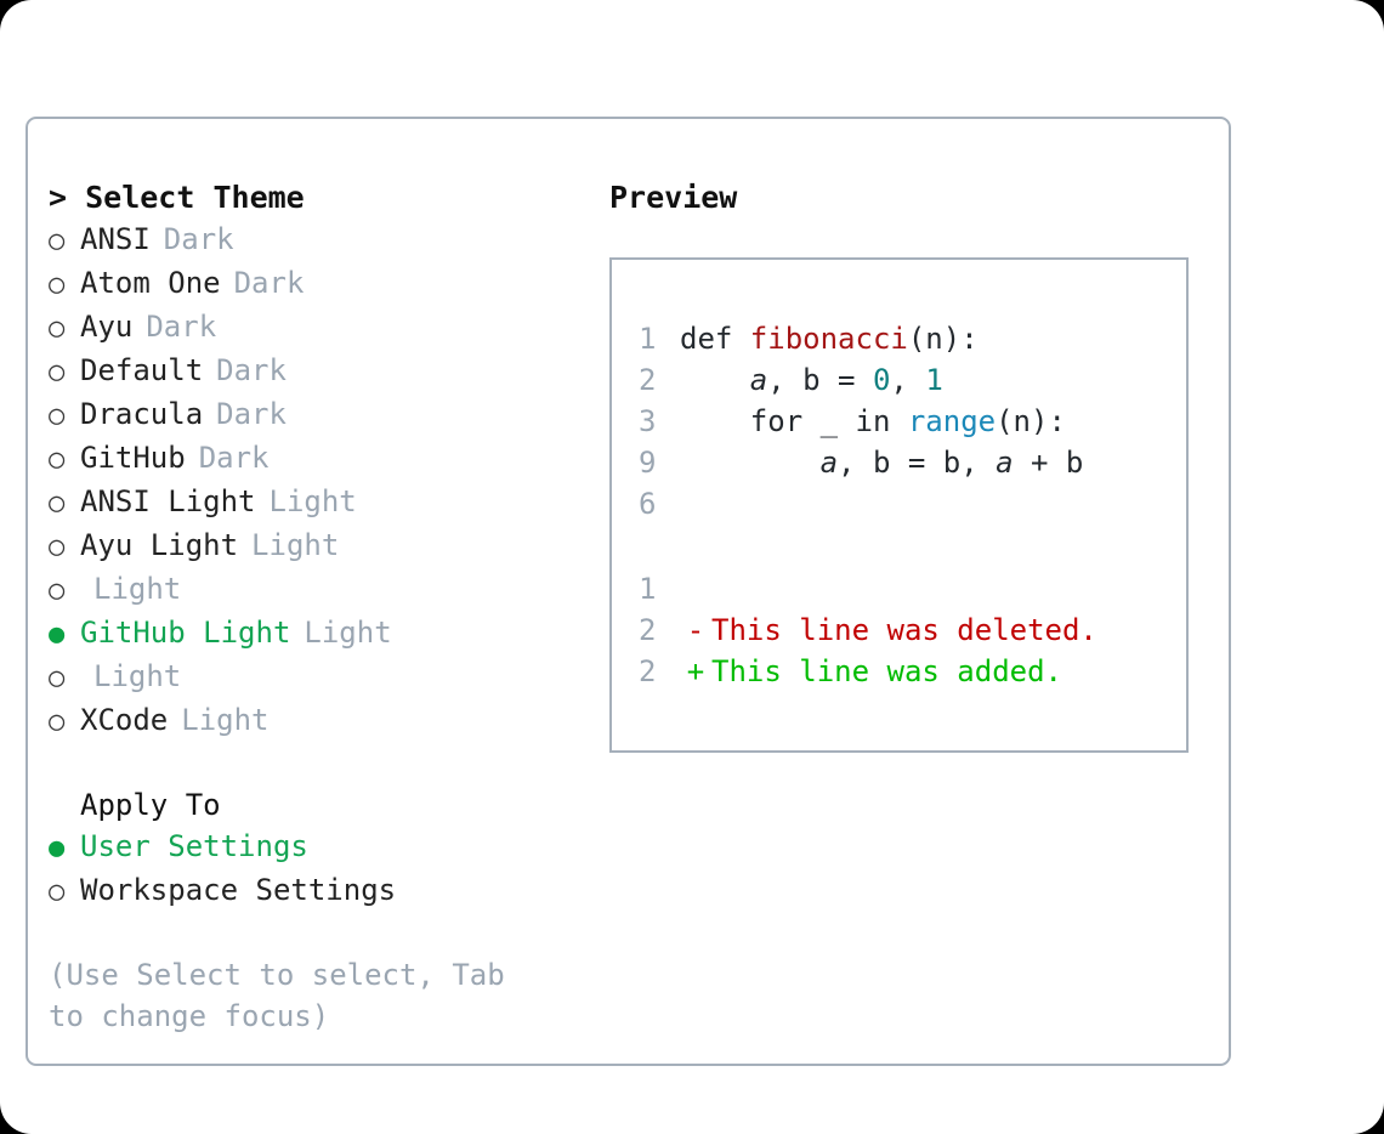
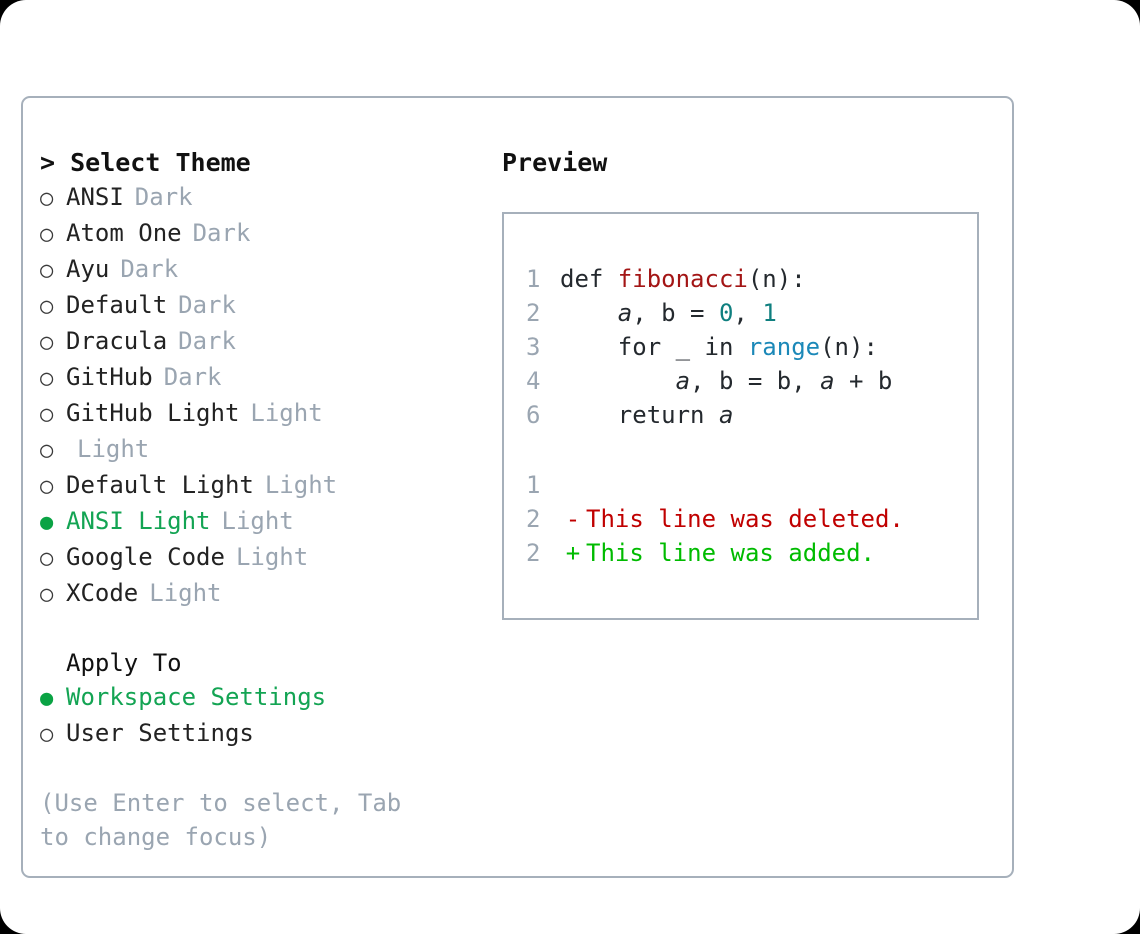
  > Select Theme
  ○
  ANSI
  Dark
  ○
  Atom One
  Dark
  ○
  Ayu
  Dark
  ○
  Default
  Dark
  ○
  Dracula
  Dark
  ○
  GitHub
  Dark
  ○
- ANSI Light
+ GitHub Light
  Light
  ○
- Ayu Light
  Light
  ○
+ Default Light
  Light
  ●
- GitHub Light
+ ANSI Light
  Light
  ○
+ Google Code
  Light
  ○
  XCode
  Light
  Apply To
  ●
- User Settings
+ Workspace Settings
  ○
- Workspace Settings
+ User Settings
- (Use Select to select, Tab to change focus)
+ (Use Enter to select, Tab to change focus)
  Preview
  1
  def fibonacci(n):
  2
  a, b = 0, 1
  3
  for _ in range(n):
- 9
+ 4
  a, b = b, a + b
  6
+ return a
  1
  2
  -
  This line was deleted.
  2
  +
  This line was added.
